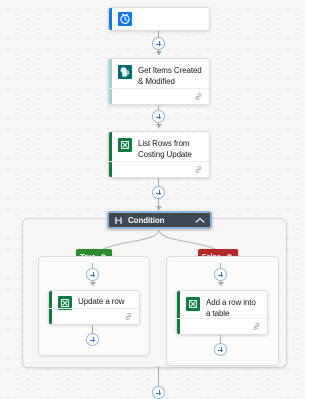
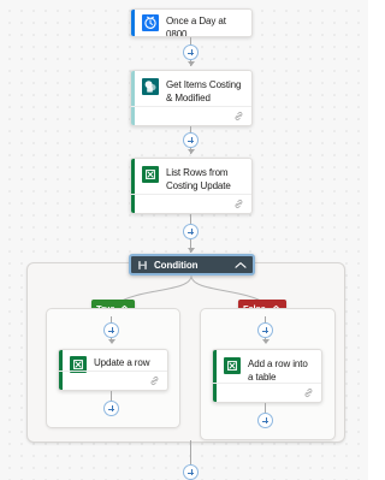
+ Once a Day at 0800
- Get Items Created & Modified
+ Get Items Costing & Modified
  List Rows from Costing Update
  Condition
  Update a row
  Add a row into a table
